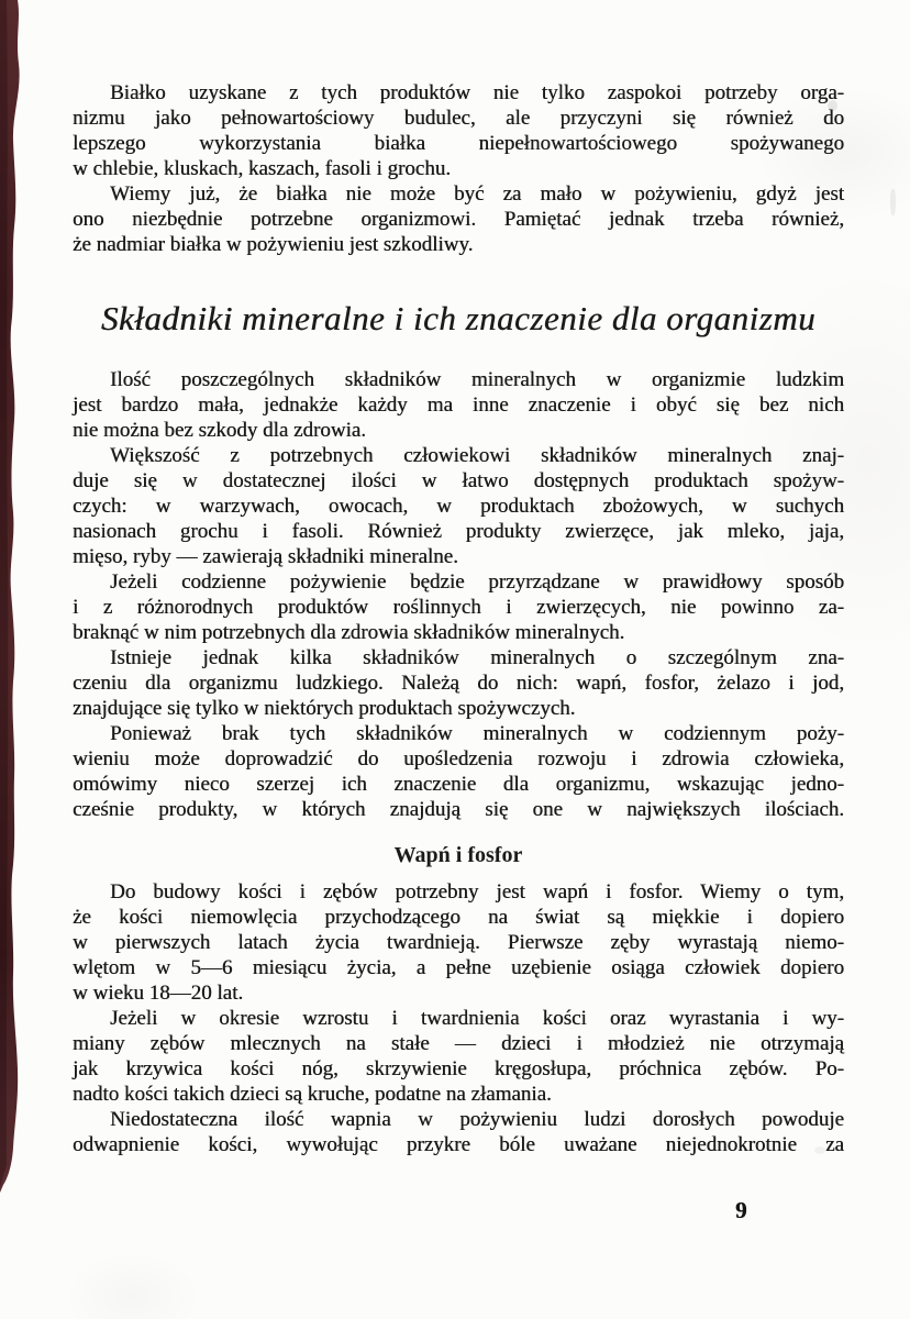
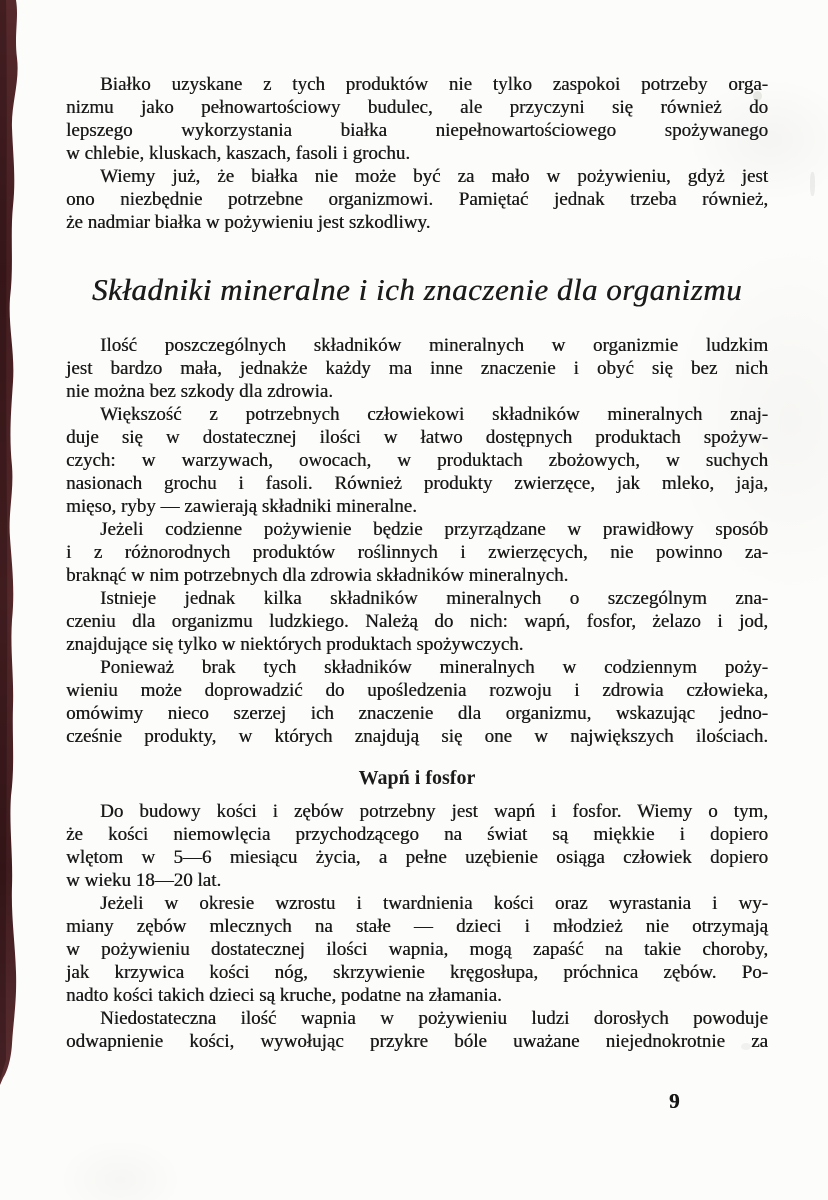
  Białko uzyskane z tych produktów nie tylko zaspokoi potrzeby orga-
  nizmu jako pełnowartościowy budulec, ale przyczyni się również do
  lepszego wykorzystania białka niepełnowartościowego spożywanego
  w chlebie, kluskach, kaszach, fasoli i grochu.
  Wiemy już, że białka nie może być za mało w pożywieniu, gdyż jest
  ono niezbędnie potrzebne organizmowi. Pamiętać jednak trzeba również,
  że nadmiar białka w pożywieniu jest szkodliwy.
  Składniki mineralne i ich znaczenie dla organizmu
  Ilość poszczególnych składników mineralnych w organizmie ludzkim
  jest bardzo mała, jednakże każdy ma inne znaczenie i obyć się bez nich
  nie można bez szkody dla zdrowia.
  Większość z potrzebnych człowiekowi składników mineralnych znaj-
  duje się w dostatecznej ilości w łatwo dostępnych produktach spożyw-
  czych: w warzywach, owocach, w produktach zbożowych, w suchych
  nasionach grochu i fasoli. Również produkty zwierzęce, jak mleko, jaja,
  mięso, ryby — zawierają składniki mineralne.
  Jeżeli codzienne pożywienie będzie przyrządzane w prawidłowy sposób
  i z różnorodnych produktów roślinnych i zwierzęcych, nie powinno za-
  braknąć w nim potrzebnych dla zdrowia składników mineralnych.
  Istnieje jednak kilka składników mineralnych o szczególnym zna-
  czeniu dla organizmu ludzkiego. Należą do nich: wapń, fosfor, żelazo i jod,
  znajdujące się tylko w niektórych produktach spożywczych.
  Ponieważ brak tych składników mineralnych w codziennym poży-
  wieniu może doprowadzić do upośledzenia rozwoju i zdrowia człowieka,
  omówimy nieco szerzej ich znaczenie dla organizmu, wskazując jedno-
  cześnie produkty, w których znajdują się one w największych ilościach.
  Wapń i fosfor
  Do budowy kości i zębów potrzebny jest wapń i fosfor. Wiemy o tym,
  że kości niemowlęcia przychodzącego na świat są miękkie i dopiero
- w pierwszych latach życia twardnieją. Pierwsze zęby wyrastają niemo-
  wlętom w 5—6 miesiącu życia, a pełne uzębienie osiąga człowiek dopiero
  w wieku 18—20 lat.
  Jeżeli w okresie wzrostu i twardnienia kości oraz wyrastania i wy-
  miany zębów mlecznych na stałe — dzieci i młodzież nie otrzymają
+ w pożywieniu dostatecznej ilości wapnia, mogą zapaść na takie choroby,
  jak krzywica kości nóg, skrzywienie kręgosłupa, próchnica zębów. Po-
  nadto kości takich dzieci są kruche, podatne na złamania.
  Niedostateczna ilość wapnia w pożywieniu ludzi dorosłych powoduje
  odwapnienie kości, wywołując przykre bóle uważane niejednokrotnie za
  9
